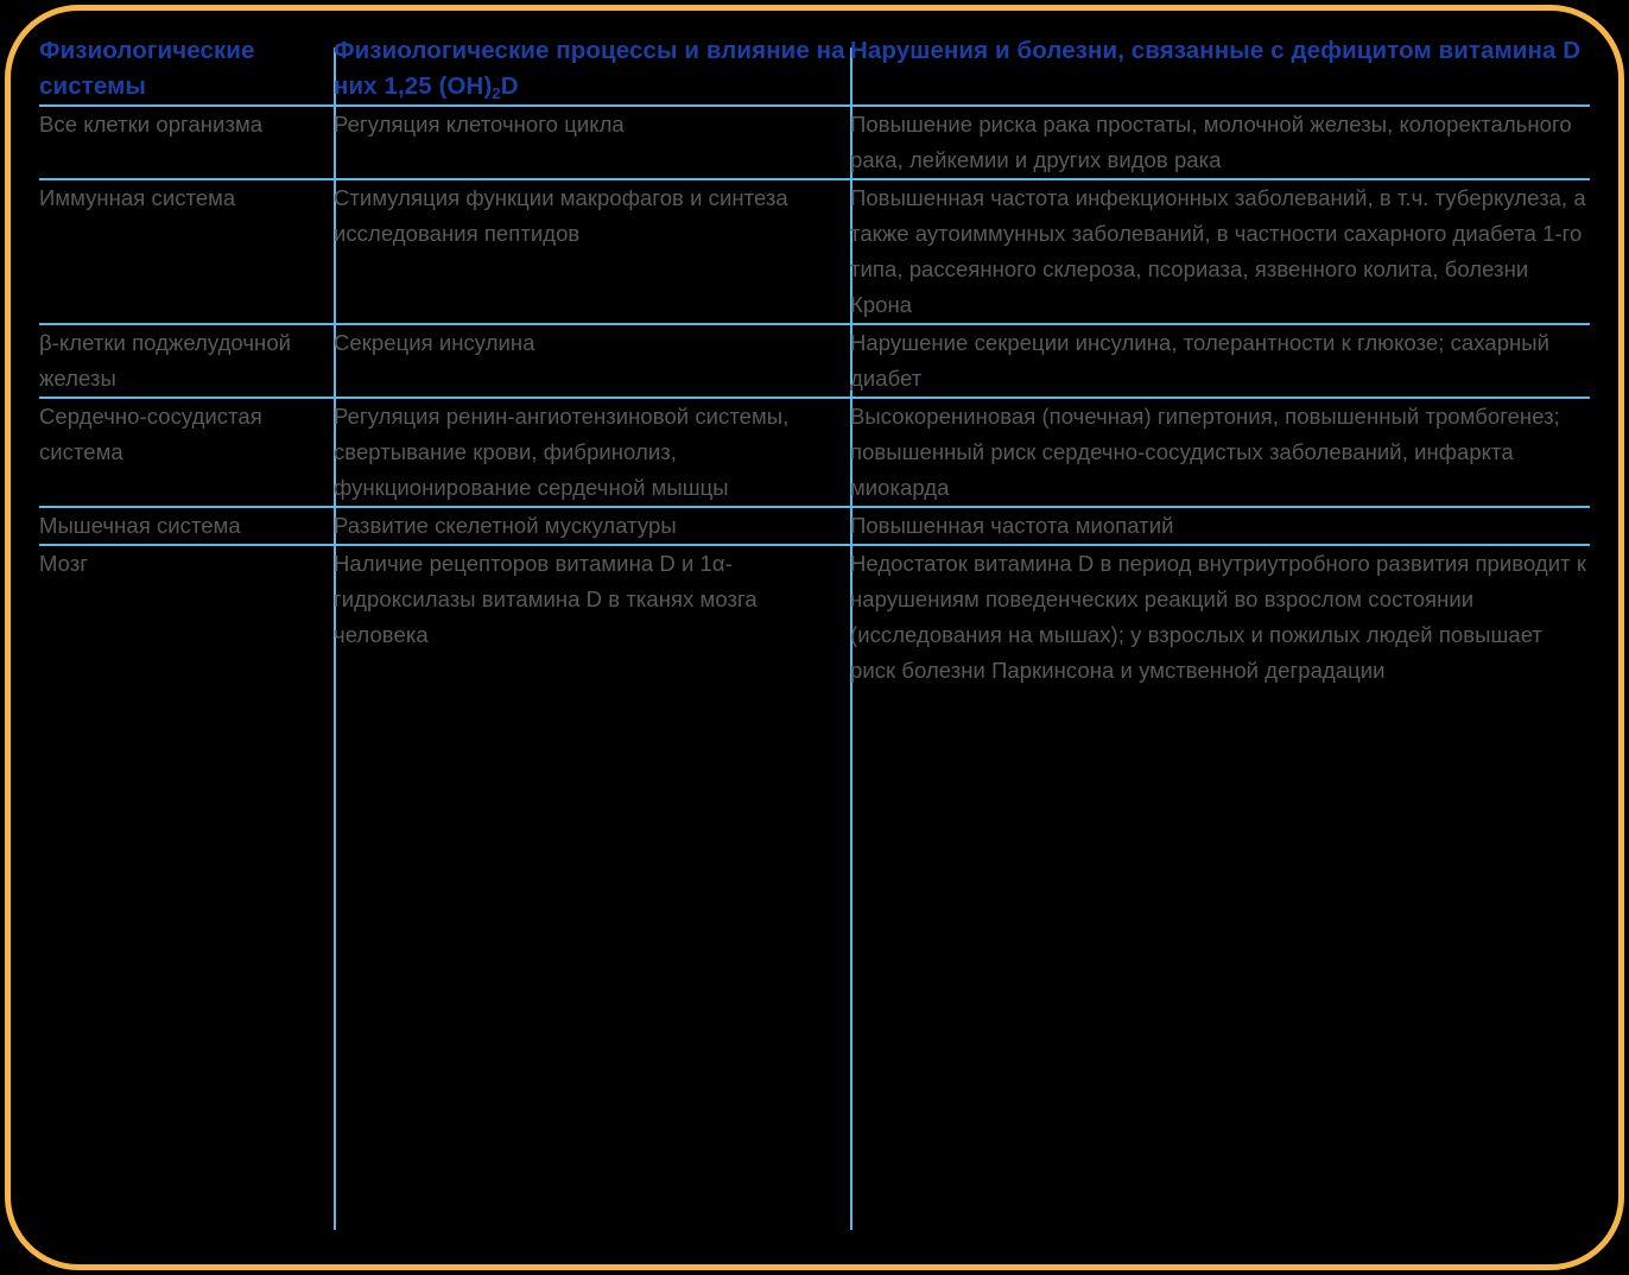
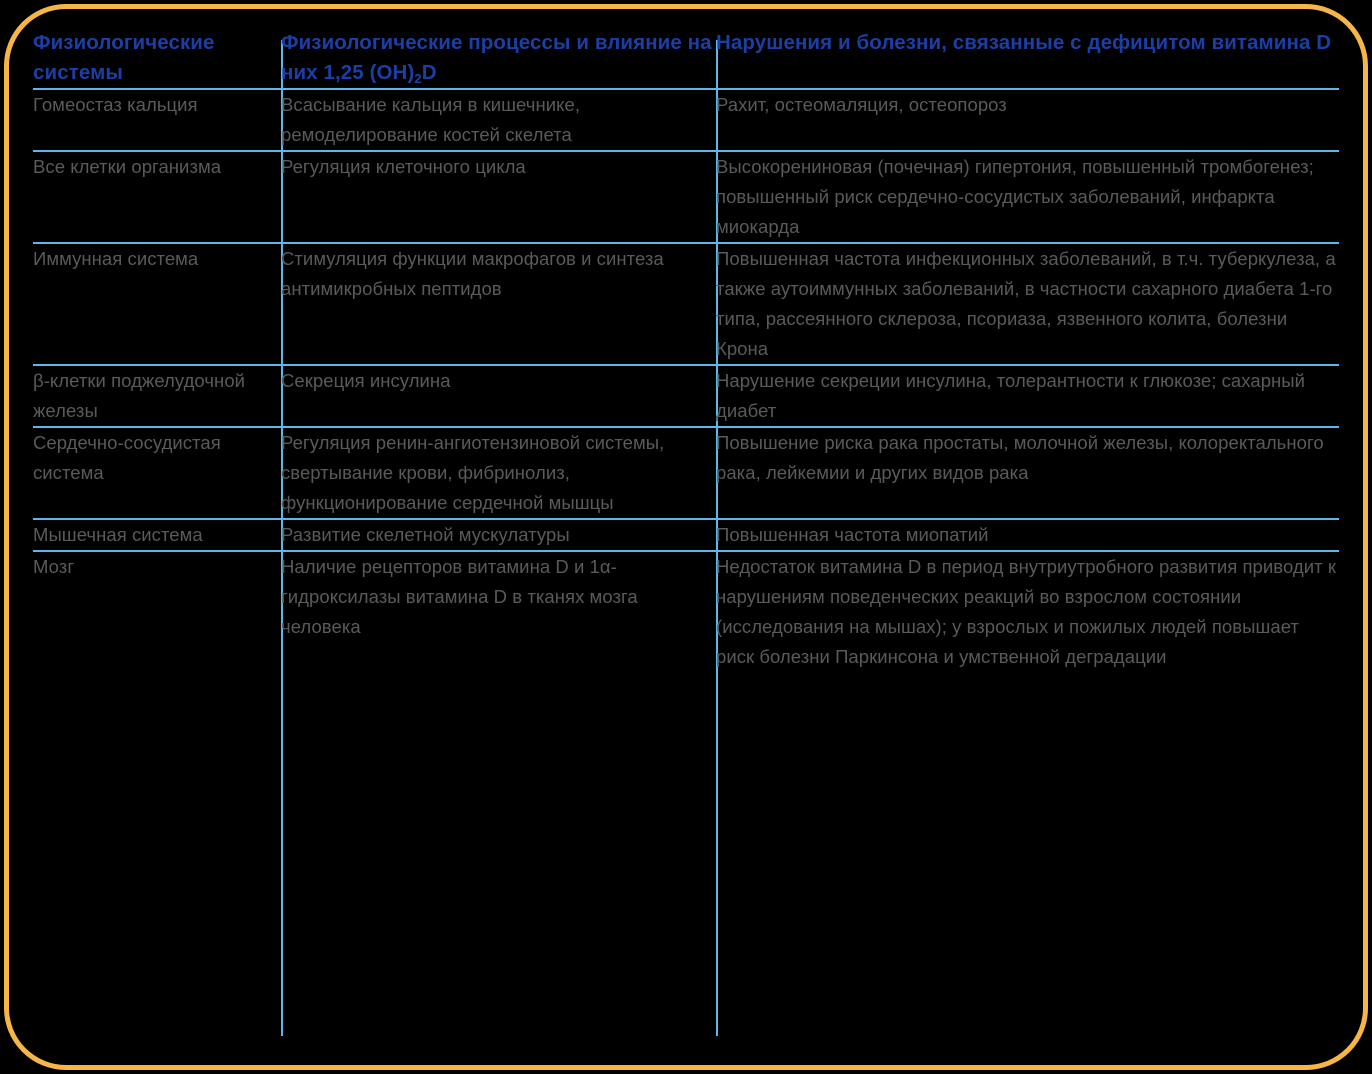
  Физиологические системы	Физиологические процессы и влияние на них 1,25 (OH)2D	Нарушения и болезни, связанные с дефицитом витамина D
+ Гомеостаз кальция	Всасывание кальция в кишечнике, ремоделирование костей скелета	Рахит, остеомаляция, остеопороз
- Все клетки организма	Регуляция клеточного цикла	Повышение риска рака простаты, молочной железы, колоректального рака, лейкемии и других видов рака
+ Все клетки организма	Регуляция клеточного цикла	Высокорениновая (почечная) гипертония, повышенный тромбогенез; повышенный риск сердечно-сосудистых заболеваний, инфаркта миокарда
- Иммунная система	Стимуляция функции макрофагов и синтеза исследования пептидов	Повышенная частота инфекционных заболеваний, в т.ч. туберкулеза, а также аутоиммунных заболеваний, в частности сахарного диабета 1-го типа, рассеянного склероза, псориаза, язвенного колита, болезни Крона
+ Иммунная система	Стимуляция функции макрофагов и синтеза антимикробных пептидов	Повышенная частота инфекционных заболеваний, в т.ч. туберкулеза, а также аутоиммунных заболеваний, в частности сахарного диабета 1-го типа, рассеянного склероза, псориаза, язвенного колита, болезни Крона
  β-клетки поджелудочной железы	Секреция инсулина	Нарушение секреции инсулина, толерантности к глюкозе; сахарный диабет
- Сердечно-сосудистая система	Регуляция ренин-ангиотензиновой системы, свертывание крови, фибринолиз, функционирование сердечной мышцы	Высокорениновая (почечная) гипертония, повышенный тромбогенез; повышенный риск сердечно-сосудистых заболеваний, инфаркта миокарда
+ Сердечно-сосудистая система	Регуляция ренин-ангиотензиновой системы, свертывание крови, фибринолиз, функционирование сердечной мышцы	Повышение риска рака простаты, молочной железы, колоректального рака, лейкемии и других видов рака
  Мышечная система	Развитие скелетной мускулатуры	Повышенная частота миопатий
  Мозг	Наличие рецепторов витамина D и 1α-гидроксилазы витамина D в тканях мозга человека	Недостаток витамина D в период внутриутробного развития приводит к нарушениям поведенческих реакций во взрослом состоянии (исследования на мышах); у взрослых и пожилых людей повышает риск болезни Паркинсона и умственной деградации
